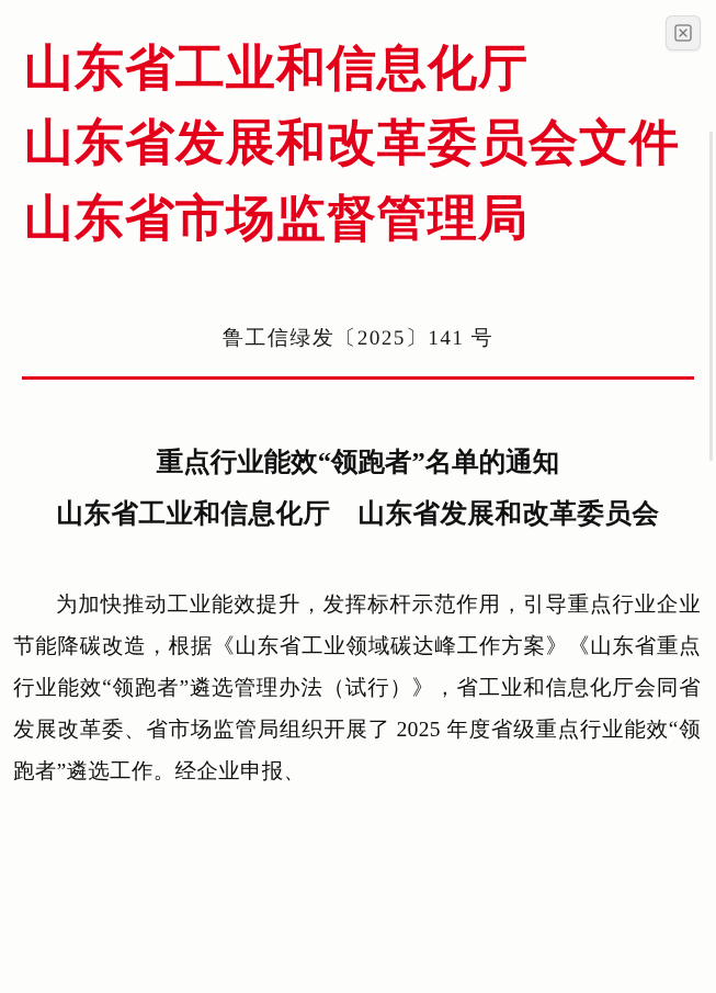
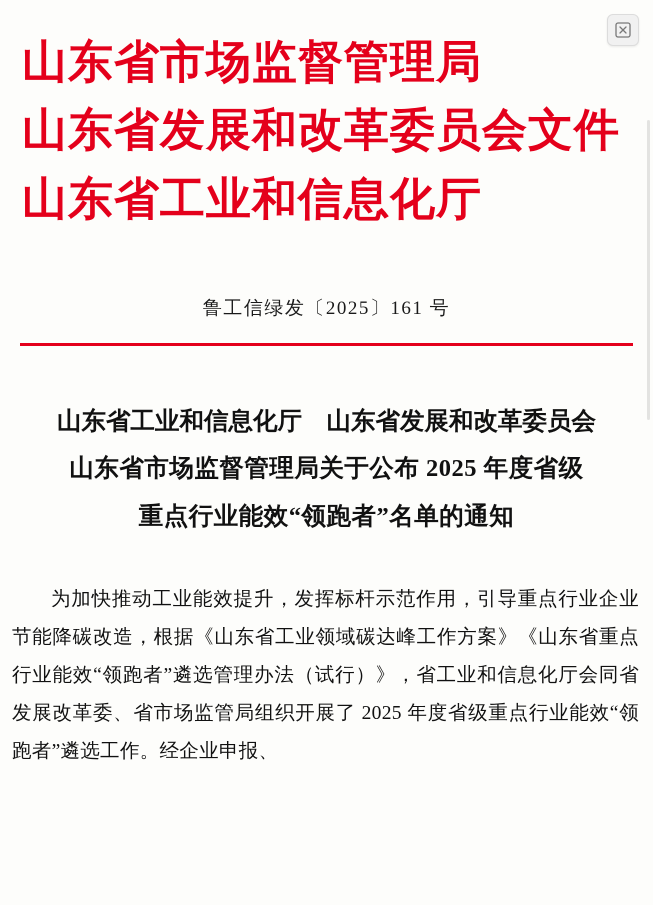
- 山东省工业和信息化厅
+ 山东省市场监督管理局
  山东省发展和改革委员会文件
- 山东省市场监督管理局
+ 山东省工业和信息化厅
- 鲁工信绿发〔2025〕141 号
+ 鲁工信绿发〔2025〕161 号
- 重点行业能效“领跑者”名单的通知
+ 山东省工业和信息化厅 山东省发展和改革委员会
+ 山东省市场监督管理局关于公布 2025 年度省级
- 山东省工业和信息化厅 山东省发展和改革委员会
+ 重点行业能效“领跑者”名单的通知
  为加快推动工业能效提升，发挥标杆示范作用，引导重点行业企业节能降碳改造，根据《山东省工业领域碳达峰工作方案》《山东省重点行业能效“领跑者”遴选管理办法（试行）》，省工业和信息化厅会同省发展改革委、省市场监管局组织开展了 2025 年度省级重点行业能效“领跑者”遴选工作。经企业申报、
